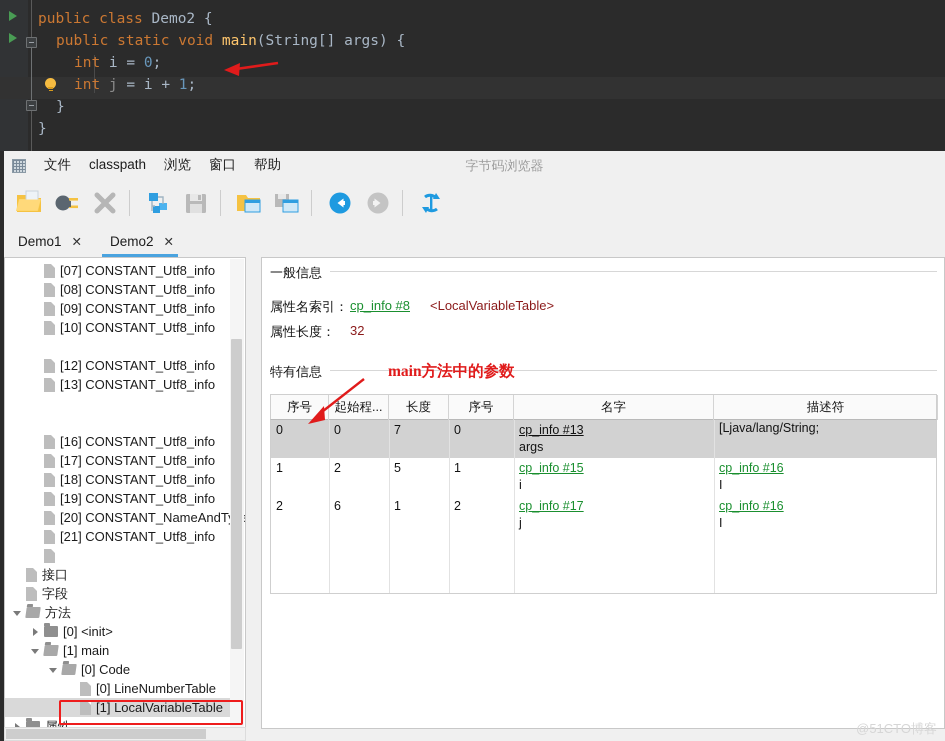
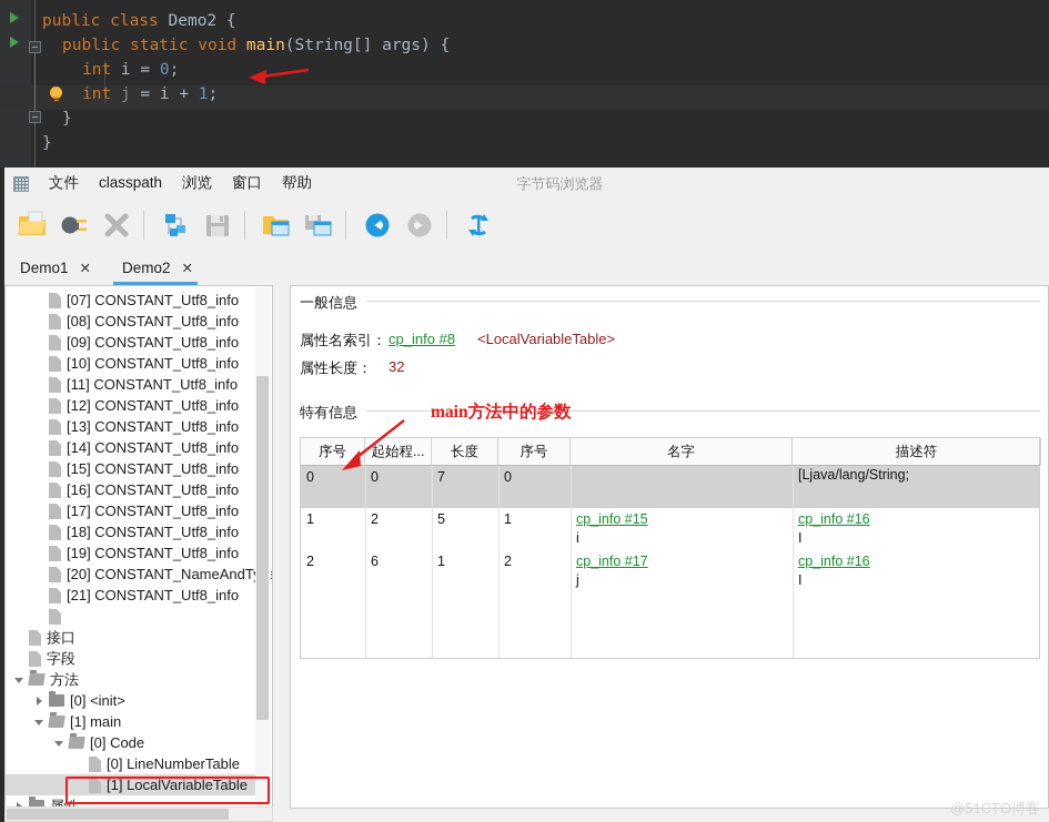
  public class Demo2 {
  public static void main(String[] args) {
  int i = 0;
  int j = i + 1;
  }
  }
  文件
  classpath
  浏览
  窗口
  帮助
  字节码浏览器
  Demo1
  ✕
  Demo2
  ✕
  [07] CONSTANT_Utf8_info
  [08] CONSTANT_Utf8_info
  [09] CONSTANT_Utf8_info
  [10] CONSTANT_Utf8_info
+ [11] CONSTANT_Utf8_info
  [12] CONSTANT_Utf8_info
  [13] CONSTANT_Utf8_info
+ [14] CONSTANT_Utf8_info
+ [15] CONSTANT_Utf8_info
  [16] CONSTANT_Utf8_info
  [17] CONSTANT_Utf8_info
  [18] CONSTANT_Utf8_info
  [19] CONSTANT_Utf8_info
  [20] CONSTANT_NameAndT
  [21] CONSTANT_Utf8_info
  接口
  字段
  方法
  [0] <init>
  [1] main
  [0] Code
  [0] LineNumberTable
  [1] LocalVariableTable
  一般信息
  属性名索引：
  cp_info #8
  <LocalVariableTable>
  属性长度：
  32
  特有信息
  序号
  起始程...
  长度
  序号
  名字
  描述符
  0
  0
  7
  0
- cp_info #13
- args
  [Ljava/lang/String;
  1
  2
  5
  1
  cp_info #15
  i
  cp_info #16
  I
  2
  6
  1
  2
  cp_info #17
  j
  cp_info #16
  I
  main方法中的参数
  @51CTO博客
